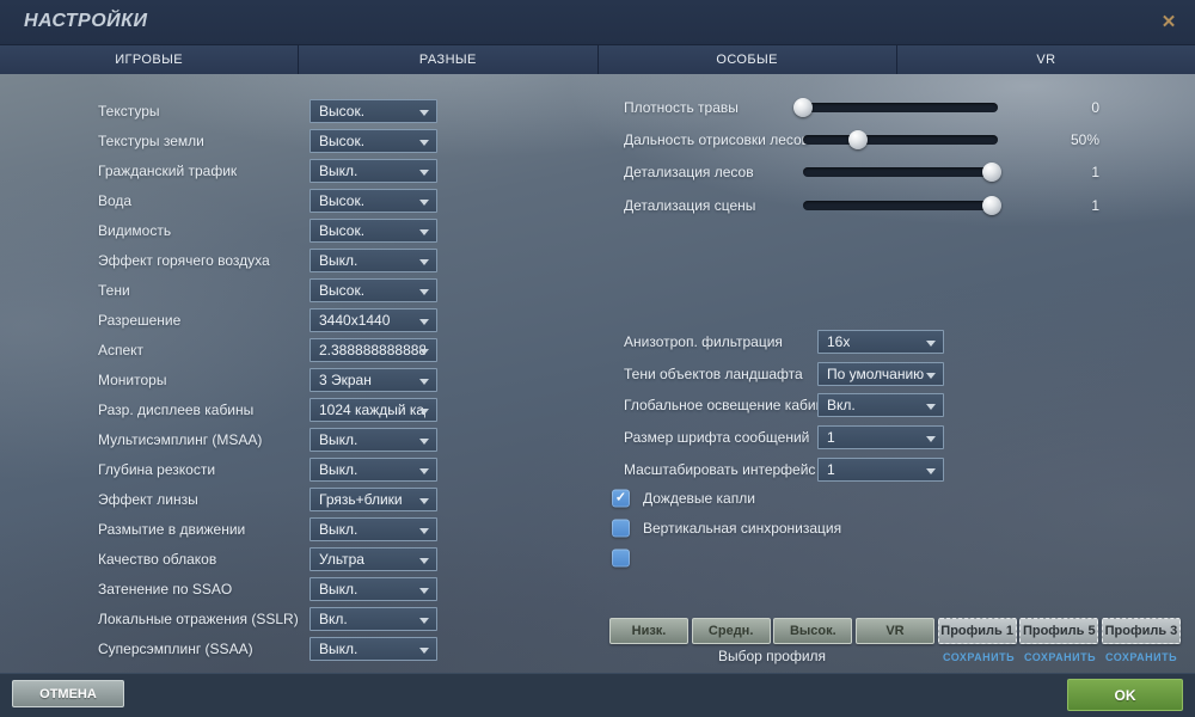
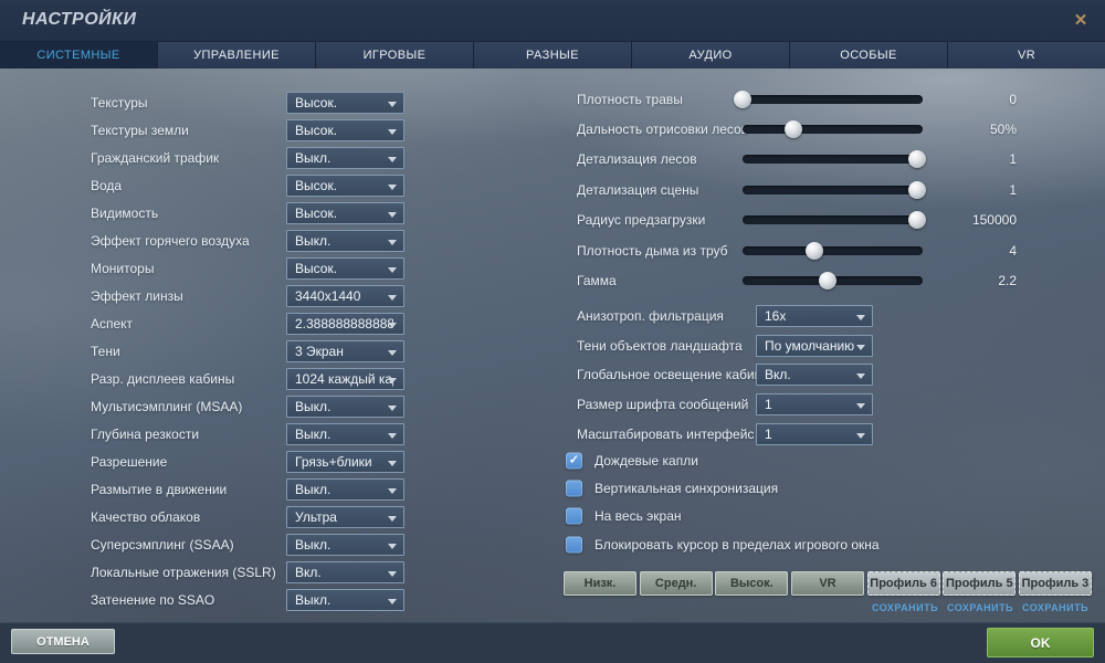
  НАСТРОЙКИ
  ✕
+ СИСТЕМНЫЕ
+ УПРАВЛЕНИЕ
  ИГРОВЫЕ
  РАЗНЫЕ
+ АУДИО
  ОСОБЫЕ
  VR
  Текстуры
  Высок.
  Текстуры земли
  Высок.
  Гражданский трафик
  Выкл.
  Вода
  Высок.
  Видимость
  Высок.
  Эффект горячего воздуха
  Выкл.
- Тени
+ Мониторы
  Высок.
- Разрешение
+ Эффект линзы
  3440x1440
  Аспект
  2.388888888888
- Мониторы
+ Тени
  3 Экран
  Разр. дисплеев кабины
  1024 каждый ка
  Мультисэмплинг (MSAA)
  Выкл.
  Глубина резкости
  Выкл.
- Эффект линзы
+ Разрешение
  Грязь+блики
  Размытие в движении
  Выкл.
  Качество облаков
  Ультра
- Затенение по SSAO
+ Суперсэмплинг (SSAA)
  Выкл.
  Локальные отражения (SSLR)
  Вкл.
- Суперсэмплинг (SSAA)
+ Затенение по SSAO
  Выкл.
  Плотность травы
  0
  Дальность отрисовки лесо
  50%
  Детализация лесов
  1
  Детализация сцены
  1
+ Радиус предзагрузки
+ 150000
+ Плотность дыма из труб
+ 4
+ Гамма
+ 2.2
  Анизотроп. фильтрация
  16x
  Тени объектов ландшафта
  По умолчанию
  Глобальное освещение каби
  Вкл.
  Размер шрифта сообщений
  1
  Масштабировать интерфейс
  1
  ✓
  Дождевые капли
  Вертикальная синхронизация
+ На весь экран
+ Блокировать курсор в пределах игрового окна
  Низк.
  Средн.
  Высок.
  VR
- Профиль 1
+ Профиль 6
  Профиль 5
  Профиль 3
- Выбор профиля
  СОХРАНИТЬ
  СОХРАНИТЬ
  СОХРАНИТЬ
  ОТМЕНА
  OK
